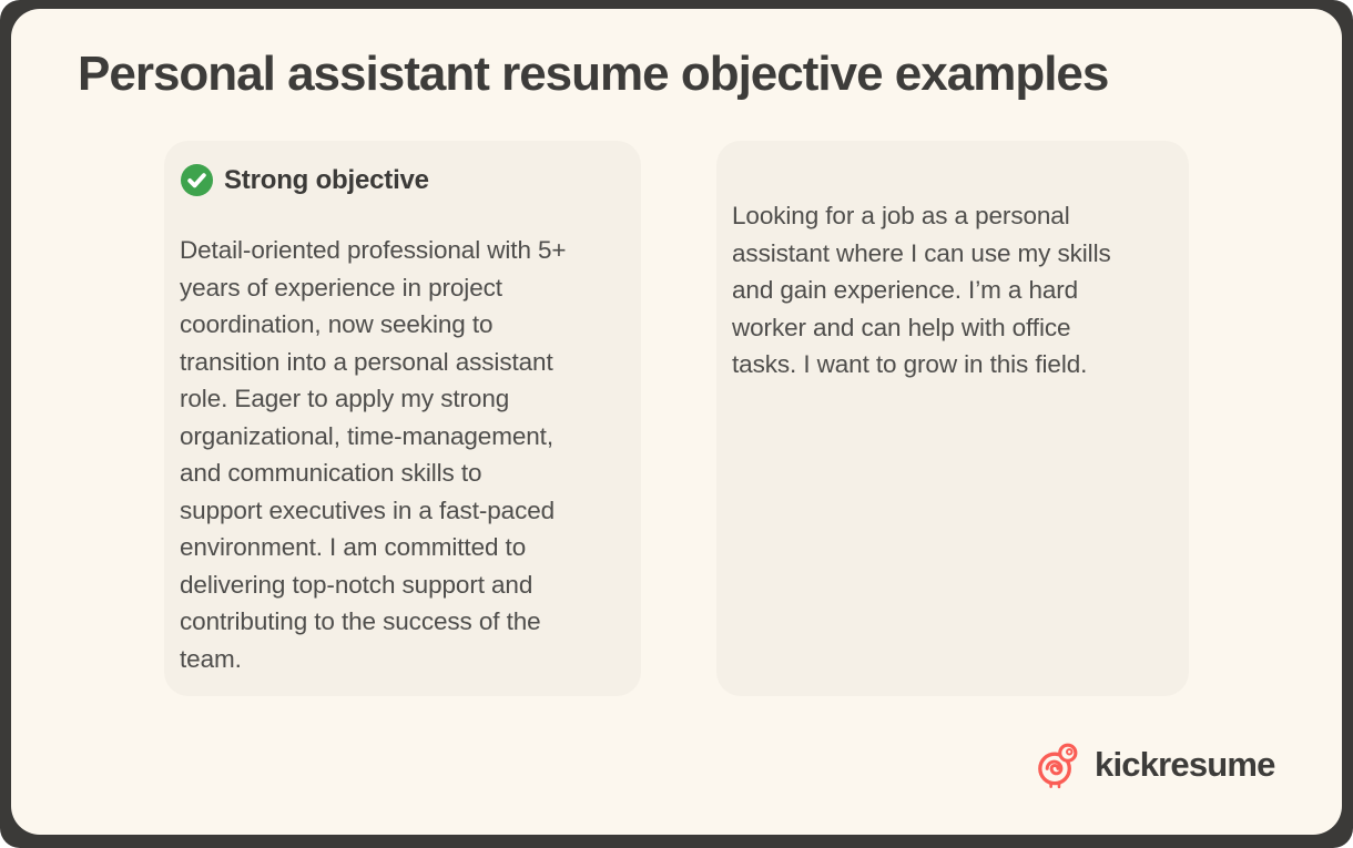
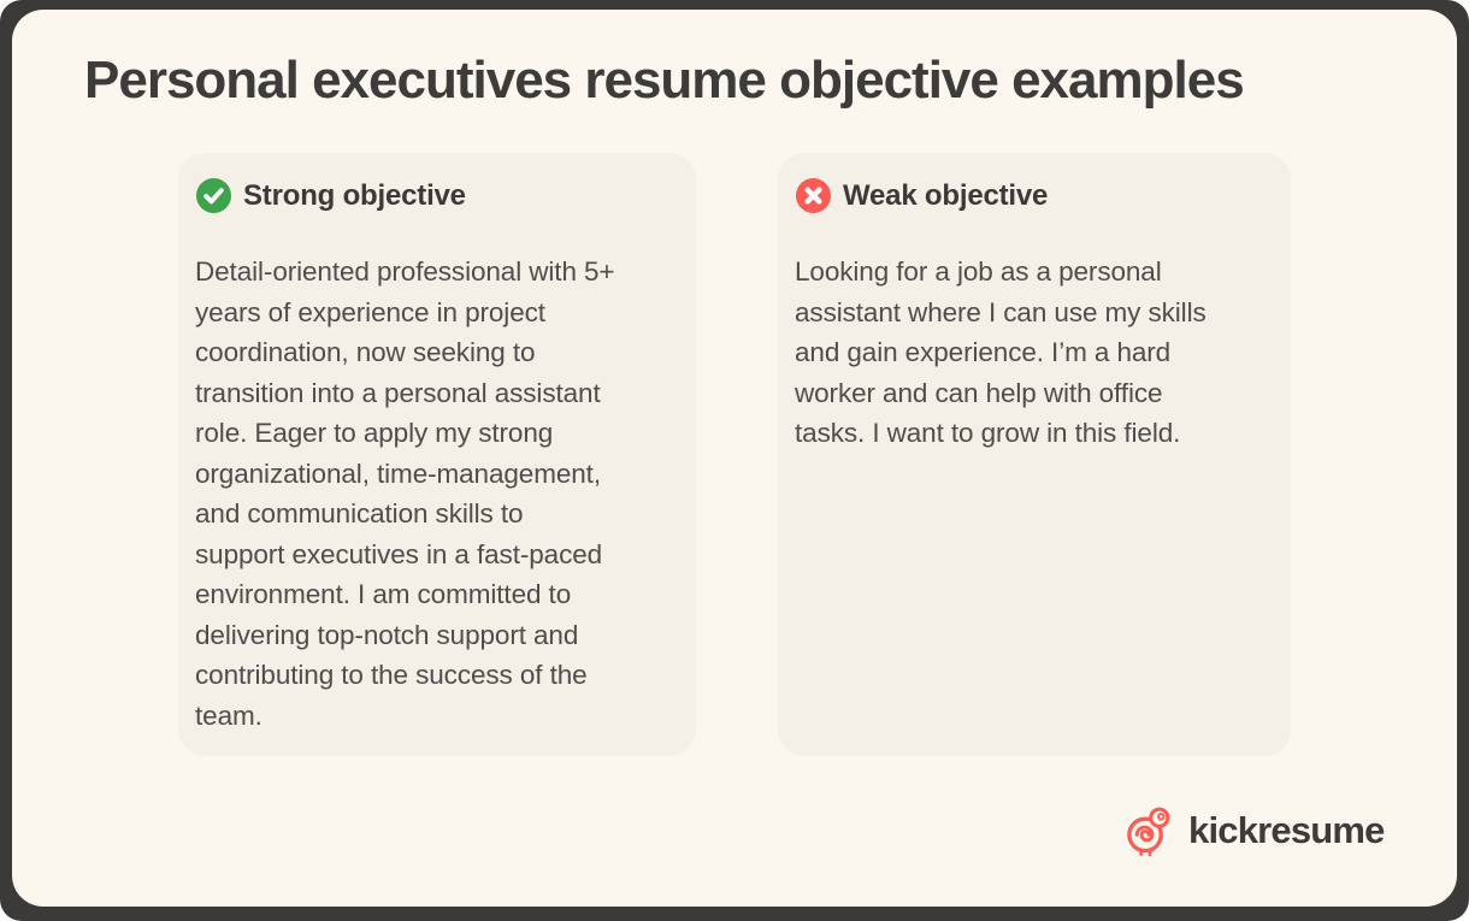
- Personal assistant resume objective examples
+ Personal executives resume objective examples
  Strong objective
  Detail-oriented professional with 5+
  years of experience in project
  coordination, now seeking to
  transition into a personal assistant
  role. Eager to apply my strong
  organizational, time-management,
  and communication skills to
  support executives in a fast-paced
  environment. I am committed to
  delivering top-notch support and
  contributing to the success of the
  team.
+ Weak objective
  Looking for a job as a personal
  assistant where I can use my skills
  and gain experience. I’m a hard
  worker and can help with office
  tasks. I want to grow in this field.
  kickresume
